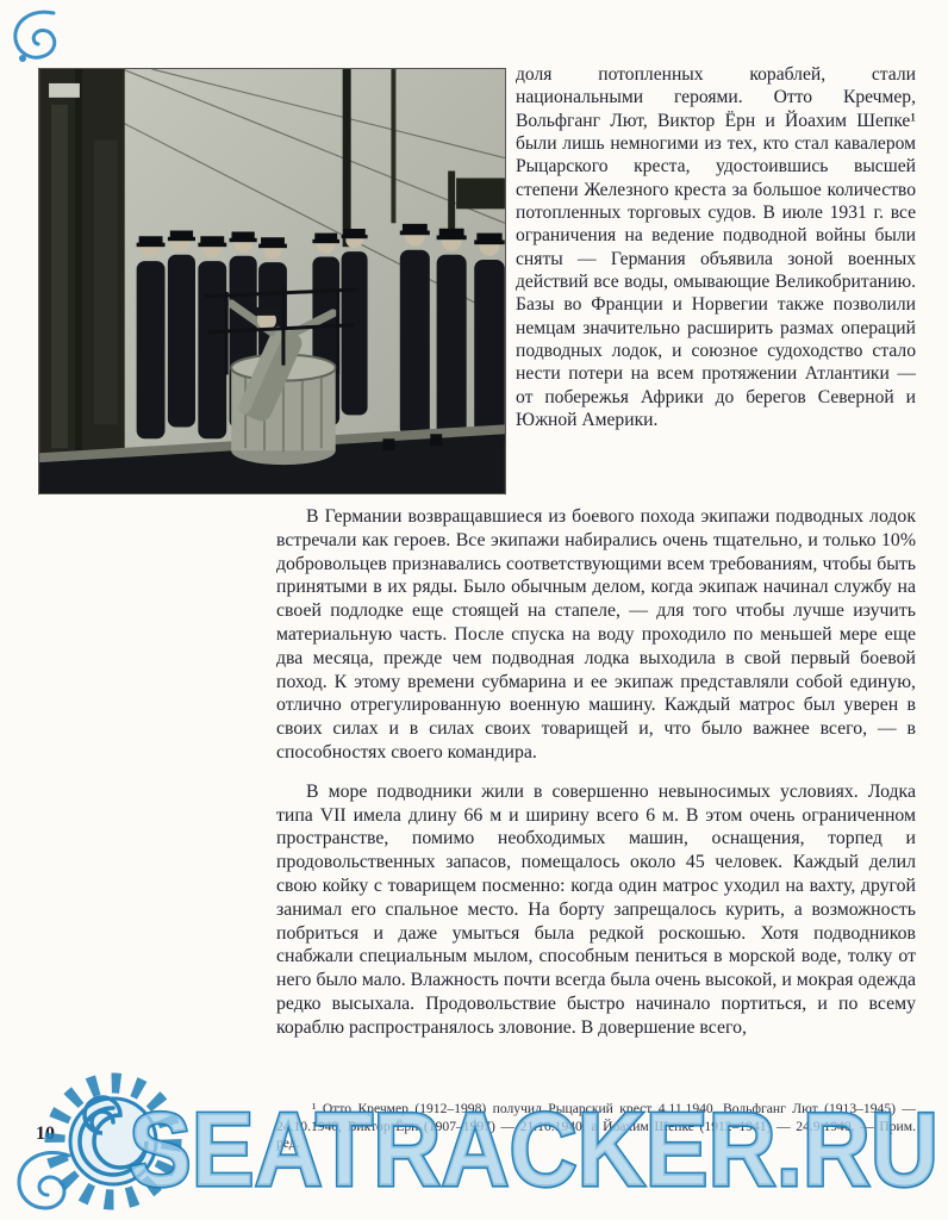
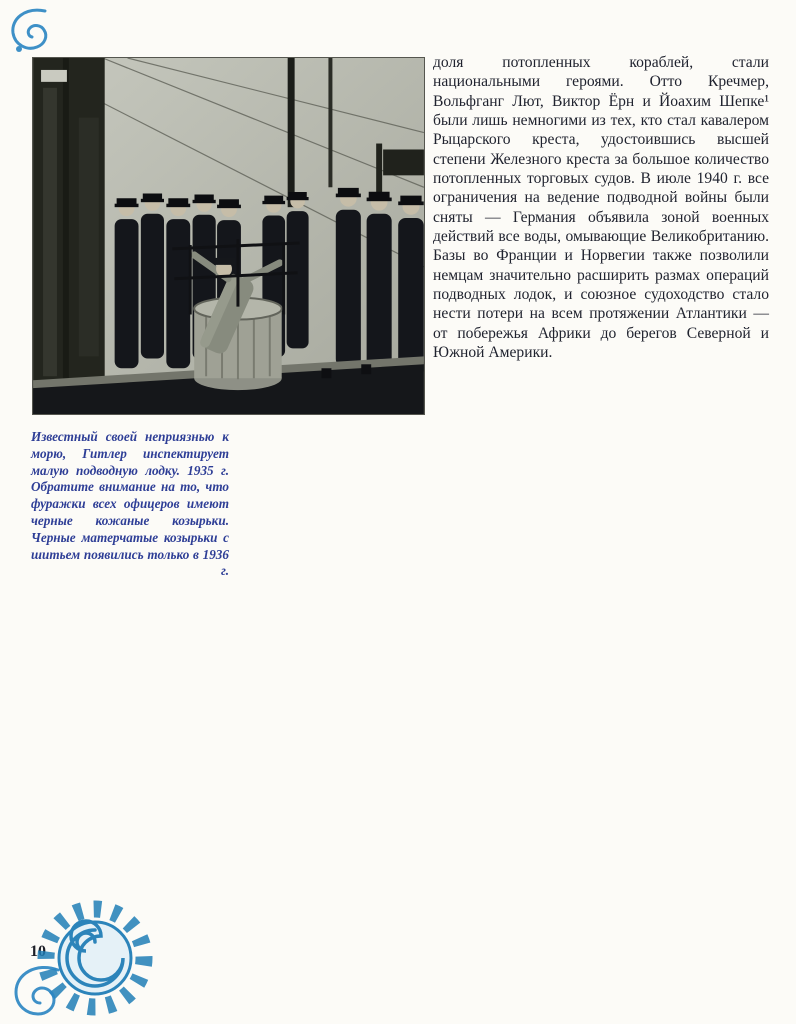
+ Известный своей неприязнью к морю, Гитлер инспектирует малую подводную лодку. 1935 г. Обратите внимание на то, что фуражки всех офицеров имеют черные кожаные козырьки. Черные матерчатые козырьки с шитьем появились только в 1936 г.
- доля потопленных кораблей, стали национальными героями. Отто Кречмер, Вольфганг Лют, Виктор Ёрн и Йоахим Шепке¹ были лишь немногими из тех, кто стал кавалером Рыцарского креста, удостоившись высшей степени Железного креста за большое количество потопленных торговых судов. В июле 1931 г. все ограничения на ведение подводной войны были сняты — Германия объявила зоной военных действий все воды, омывающие Великобританию. Базы во Франции и Норвегии также позволили немцам значительно расширить размах операций подводных лодок, и союзное судоходство стало нести потери на всем протяжении Атлантики — от побережья Африки до берегов Северной и Южной Америки.
+ доля потопленных кораблей, стали национальными героями. Отто Кречмер, Вольфганг Лют, Виктор Ёрн и Йоахим Шепке¹ были лишь немногими из тех, кто стал кавалером Рыцарского креста, удостоившись высшей степени Железного креста за большое количество потопленных торговых судов. В июле 1940 г. все ограничения на ведение подводной войны были сняты — Германия объявила зоной военных действий все воды, омывающие Великобританию. Базы во Франции и Норвегии также позволили немцам значительно расширить размах операций подводных лодок, и союзное судоходство стало нести потери на всем протяжении Атлантики — от побережья Африки до берегов Северной и Южной Америки.
- В Германии возвращавшиеся из боевого похода экипажи подводных лодок встречали как героев. Все экипажи набирались очень тщательно, и только 10% добровольцев признавались соответствующими всем требованиям, чтобы быть принятыми в их ряды. Было обычным делом, когда экипаж начинал службу на своей подлодке еще стоящей на стапеле, — для того чтобы лучше изучить материальную часть. После спуска на воду проходило по меньшей мере еще два месяца, прежде чем подводная лодка выходила в свой первый боевой поход. К этому времени субмарина и ее экипаж представляли собой единую, отлично отрегулированную военную машину. Каждый матрос был уверен в своих силах и в силах своих товарищей и, что было важнее всего, — в способностях своего командира.
- В море подводники жили в совершенно невыносимых условиях. Лодка типа VII имела длину 66 м и ширину всего 6 м. В этом очень ограниченном пространстве, помимо необходимых машин, оснащения, торпед и продовольственных запасов, помещалось около 45 человек. Каждый делил свою койку с товарищем посменно: когда один матрос уходил на вахту, другой занимал его спальное место. На борту запрещалось курить, а возможность побриться и даже умыться была редкой роскошью. Хотя подводников снабжали специальным мылом, способным пениться в морской воде, толку от него было мало. Влажность почти всегда была очень высокой, и мокрая одежда редко высыхала. Продовольствие быстро начинало портиться, и по всему кораблю распространялось зловоние. В довершение всего,
- ¹ Отто Кречмер (1912–1998) получил Рыцарский крест 4.11.1940, Вольфганг Лют (1913–1945) — 24.10.1940, Виктор Ёрн (1907–1997) — 21.10.1940, а Йоахим Шепке (1912–1941) — 24.9.1940. — Прим. ред.
  10
- SEATRACKER.RU
